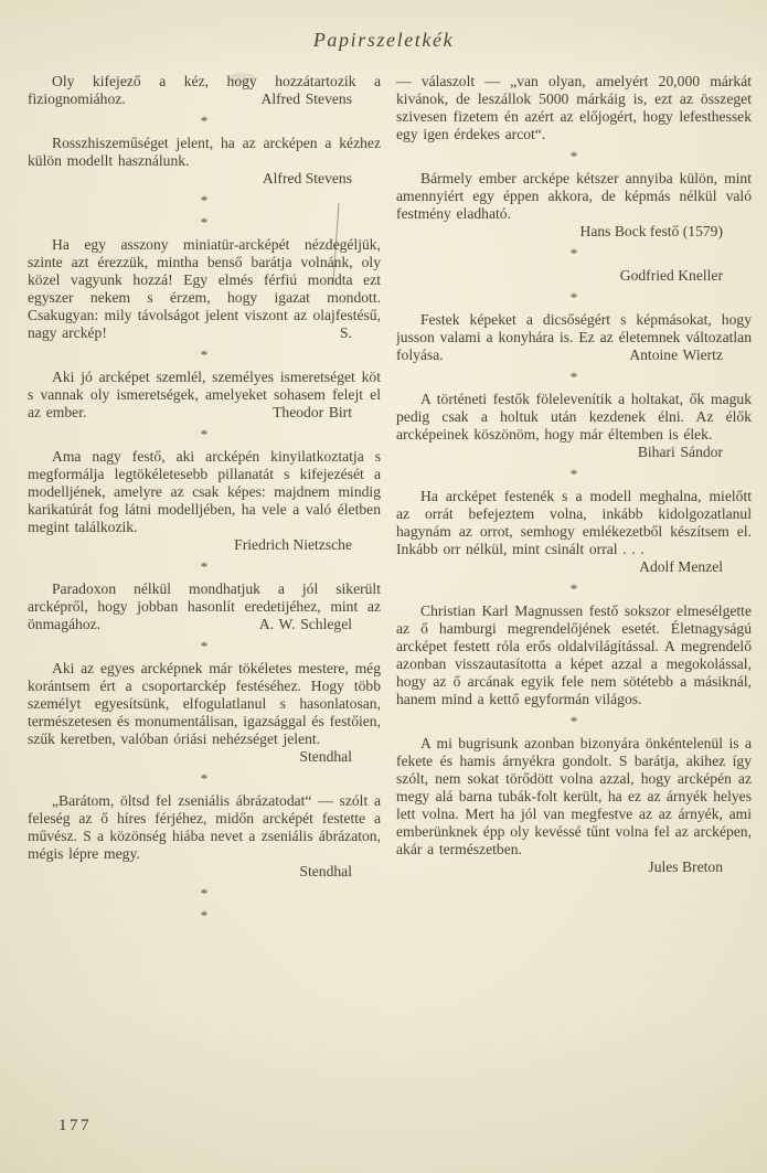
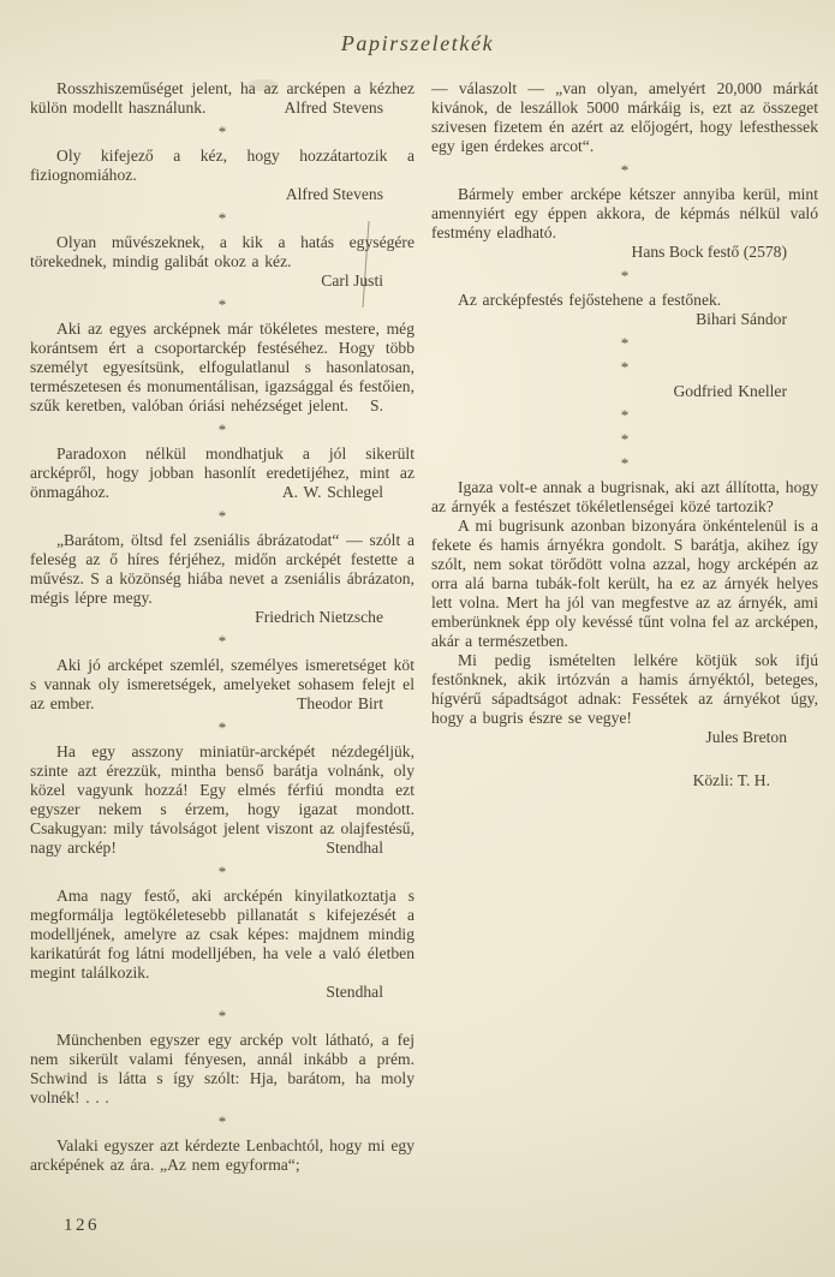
  Papirszeletkék
- Oly kifejező a kéz, hogy hozzátartozik a fiziognomiához.
+ Rosszhiszeműséget jelent, ha az arcképen a kézhez külön modellt használunk.
  Alfred Stevens
  *
- Rosszhiszeműséget jelent, ha az arcképen a kézhez külön modellt használunk.
+ Oly kifejező a kéz, hogy hozzátartozik a fiziognomiához.
  Alfred Stevens
  *
+ Olyan művészeknek, a kik a hatás egységére törekednek, mindig galibát okoz a kéz.
+ Carl Justi
  *
- Ha egy asszony miniatür-arcképét nézdegéljük, szinte azt érezzük, mintha benső barátja volnánk, oly közel vagyunk hozzá! Egy elmés férfiú mondta ezt egyszer nekem s érzem, hogy igazat mondott. Csakugyan: mily távolságot jelent viszont az olajfestésű, nagy arckép!
+ Aki az egyes arcképnek már tökéletes mestere, még korántsem ért a csoportarckép festéséhez. Hogy több személyt egyesítsünk, elfogulatlanul s hasonlatosan, természetesen és monumentálisan, igazsággal és festőien, szűk keretben, valóban óriási nehézséget jelent.
  S.
  *
- Aki jó arcképet szemlél, személyes ismeretséget köt s vannak oly ismeretségek, amelyeket sohasem felejt el az ember.
+ Paradoxon nélkül mondhatjuk a jól sikerült arcképről, hogy jobban hasonlít eredetijéhez, mint az önmagához.
- Theodor Birt
+ A. W. Schlegel
  *
- Ama nagy festő, aki arcképén kinyilatkoztatja s megformálja legtökéletesebb pillanatát s kifejezését a modelljének, amelyre az csak képes: majdnem mindig karikatúrát fog látni modelljében, ha vele a való életben megint találkozik.
+ „Barátom, öltsd fel zseniális ábrázatodat“ — szólt a feleség az ő híres férjéhez, midőn arcképét festette a művész. S a közönség hiába nevet a zseniális ábrázaton, mégis lépre megy.
  Friedrich Nietzsche
  *
- Paradoxon nélkül mondhatjuk a jól sikerült arcképről, hogy jobban hasonlít eredetijéhez, mint az önmagához.
+ Aki jó arcképet szemlél, személyes ismeretséget köt s vannak oly ismeretségek, amelyeket sohasem felejt el az ember.
- A. W. Schlegel
+ Theodor Birt
  *
- Aki az egyes arcképnek már tökéletes mestere, még korántsem ért a csoportarckép festéséhez. Hogy több személyt egyesítsünk, elfogulatlanul s hasonlatosan, természetesen és monumentálisan, igazsággal és festőien, szűk keretben, valóban óriási nehézséget jelent.
+ Ha egy asszony miniatür-arcképét nézdegéljük, szinte azt érezzük, mintha benső barátja volnánk, oly közel vagyunk hozzá! Egy elmés férfiú mondta ezt egyszer nekem s érzem, hogy igazat mondott. Csakugyan: mily távolságot jelent viszont az olajfestésű, nagy arckép!
  Stendhal
  *
- „Barátom, öltsd fel zseniális ábrázatodat“ — szólt a feleség az ő híres férjéhez, midőn arcképét festette a művész. S a közönség hiába nevet a zseniális ábrázaton, mégis lépre megy.
+ Ama nagy festő, aki arcképén kinyilatkoztatja s megformálja legtökéletesebb pillanatát s kifejezését a modelljének, amelyre az csak képes: majdnem mindig karikatúrát fog látni modelljében, ha vele a való életben megint találkozik.
  Stendhal
  *
+ Münchenben egyszer egy arckép volt látható, a fej nem sikerült valami fényesen, annál inkább a prém. Schwind is látta s így szólt: Hja, barátom, ha moly volnék! . . .
  *
+ Valaki egyszer azt kérdezte Lenbachtól, hogy mi egy arcképének az ára. „Az nem egyforma“;
  — válaszolt — „van olyan, amelyért 20,000 márkát kivánok, de leszállok 5000 márkáig is, ezt az összeget szivesen fizetem én azért az előjogért, hogy lefesthessek egy igen érdekes arcot“.
  *
- Bármely ember arcképe kétszer annyiba külön, mint amennyiért egy éppen akkora, de képmás nélkül való festmény eladható.
+ Bármely ember arcképe kétszer annyiba kerül, mint amennyiért egy éppen akkora, de képmás nélkül való festmény eladható.
- Hans Bock festő (1579)
+ Hans Bock festő (2578)
  *
+ Az arcképfestés fejőstehene a festőnek.
- Godfried Kneller
+ Bihari Sándor
  *
- Festek képeket a dicsőségért s képmásokat, hogy jusson valami a konyhára is. Ez az életemnek változatlan folyása.
- Antoine Wiertz
  *
- A történeti festők fölelevenítik a holtakat, ők maguk pedig csak a holtuk után kezdenek élni. Az élők arcképeinek köszönöm, hogy már éltemben is élek.
- Bihari Sándor
+ Godfried Kneller
  *
- Ha arcképet festenék s a modell meghalna, mielőtt az orrát befejeztem volna, inkább kidolgozatlanul hagynám az orrot, semhogy emlékezetből készítsem el. Inkább orr nélkül, mint csinált orral . . .
- Adolf Menzel
  *
- Christian Karl Magnussen festő sokszor elmesélgette az ő hamburgi megrendelőjének esetét. Életnagyságú arcképet festett róla erős oldalvilágítással. A megrendelő azonban visszautasította a képet azzal a megokolással, hogy az ő arcának egyik fele nem sötétebb a másiknál, hanem mind a kettő egyformán világos.
  *
+ Igaza volt-e annak a bugrisnak, aki azt állította, hogy az árnyék a festészet tökéletlenségei közé tartozik?
- A mi bugrisunk azonban bizonyára önkéntelenül is a fekete és hamis árnyékra gondolt. S barátja, akihez így szólt, nem sokat törődött volna azzal, hogy arcképén az megy alá barna tubák-folt került, ha ez az árnyék helyes lett volna. Mert ha jól van megfestve az az árnyék, ami emberünknek épp oly kevéssé tűnt volna fel az arcképen, akár a természetben.
+ A mi bugrisunk azonban bizonyára önkéntelenül is a fekete és hamis árnyékra gondolt. S barátja, akihez így szólt, nem sokat törődött volna azzal, hogy arcképén az orra alá barna tubák-folt került, ha ez az árnyék helyes lett volna. Mert ha jól van megfestve az az árnyék, ami emberünknek épp oly kevéssé tűnt volna fel az arcképen, akár a természetben.
+ Mi pedig ismételten lelkére kötjük sok ifjú festőnknek, akik irtózván a hamis árnyéktól, beteges, hígvérű sápadtságot adnak: Fessétek az árnyékot úgy, hogy a bugris észre se vegye!
  Jules Breton
+ Közli: T. H.
- 177
+ 126
